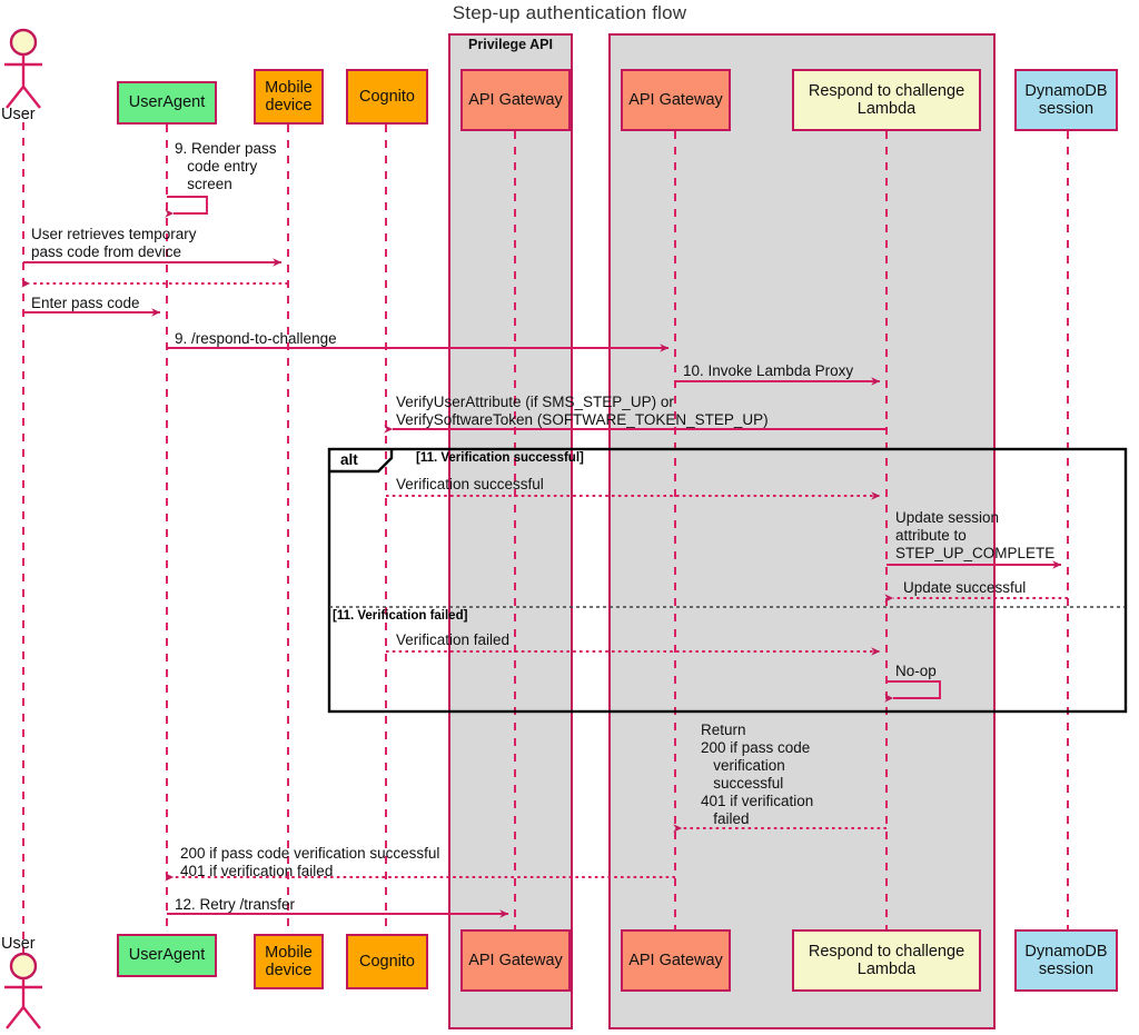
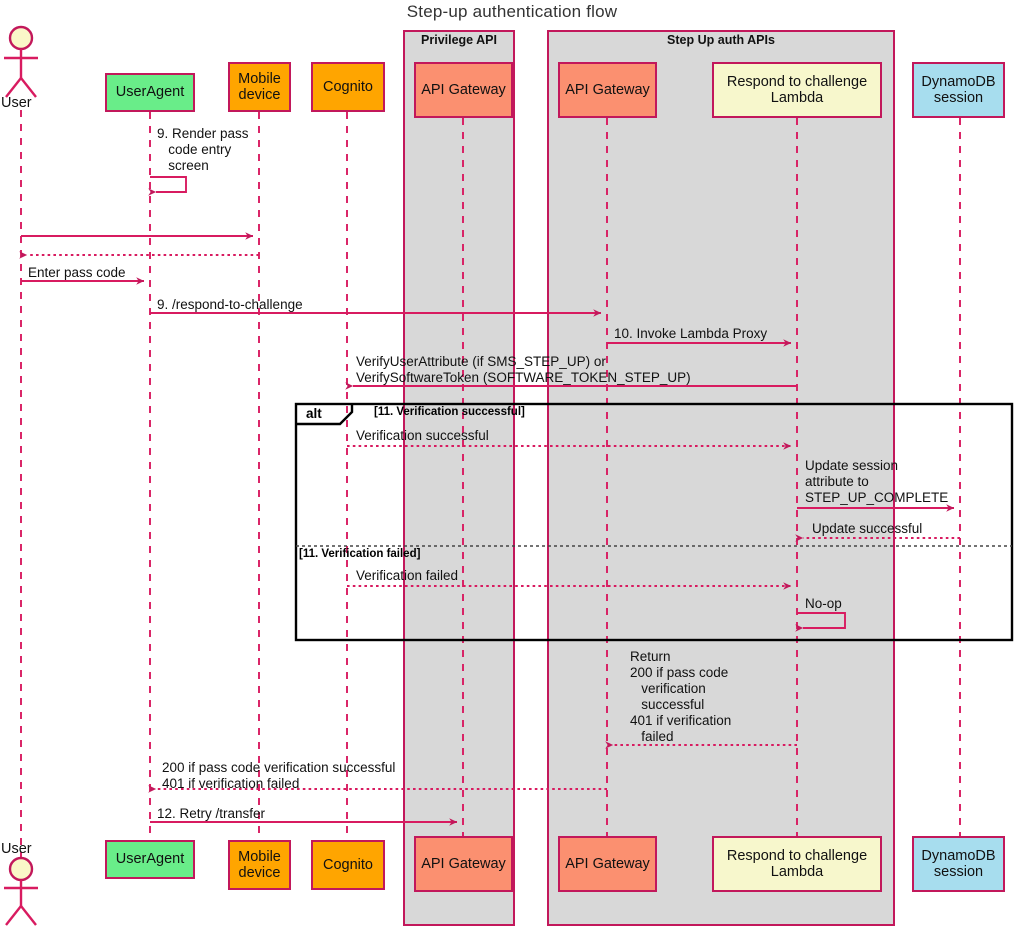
  Step-up authentication flow
  Privilege API
+ Step Up auth APIs
  User
  User
  UserAgent
  Mobile
  device
  Cognito
  API Gateway
  API Gateway
  Respond to challenge
  Lambda
  DynamoDB
  session
  UserAgent
  Mobile
  device
  Cognito
  API Gateway
  API Gateway
  Respond to challenge
  Lambda
  DynamoDB
  session
  9. Render pass
  code entry
  screen
- User retrieves temporary
- pass code from device
  Enter pass code
  9. /respond-to-challenge
  10. Invoke Lambda Proxy
  VerifyUserAttribute (if SMS_STEP_UP) or
  VerifySoftwareToken (SOFTWARE_TOKEN_STEP_UP)
  Verification successful
  Update session
  attribute to
  STEP_UP_COMPLETE
  Update successful
  Verification failed
  No-op
  Return
  200 if pass code
  verification
  successful
  401 if verification
  failed
  200 if pass code verification successful
  401 if verification failed
  12. Retry /transfer
  alt
  [11. Verification successful]
  [11. Verification failed]
